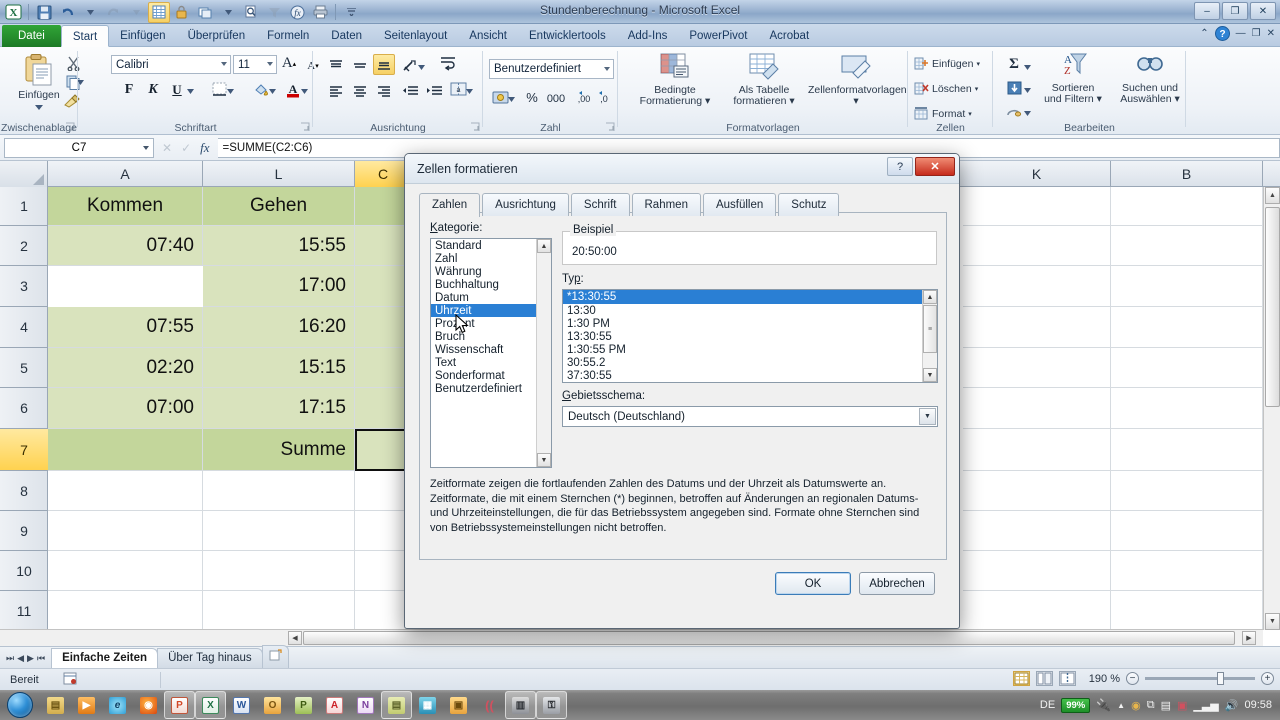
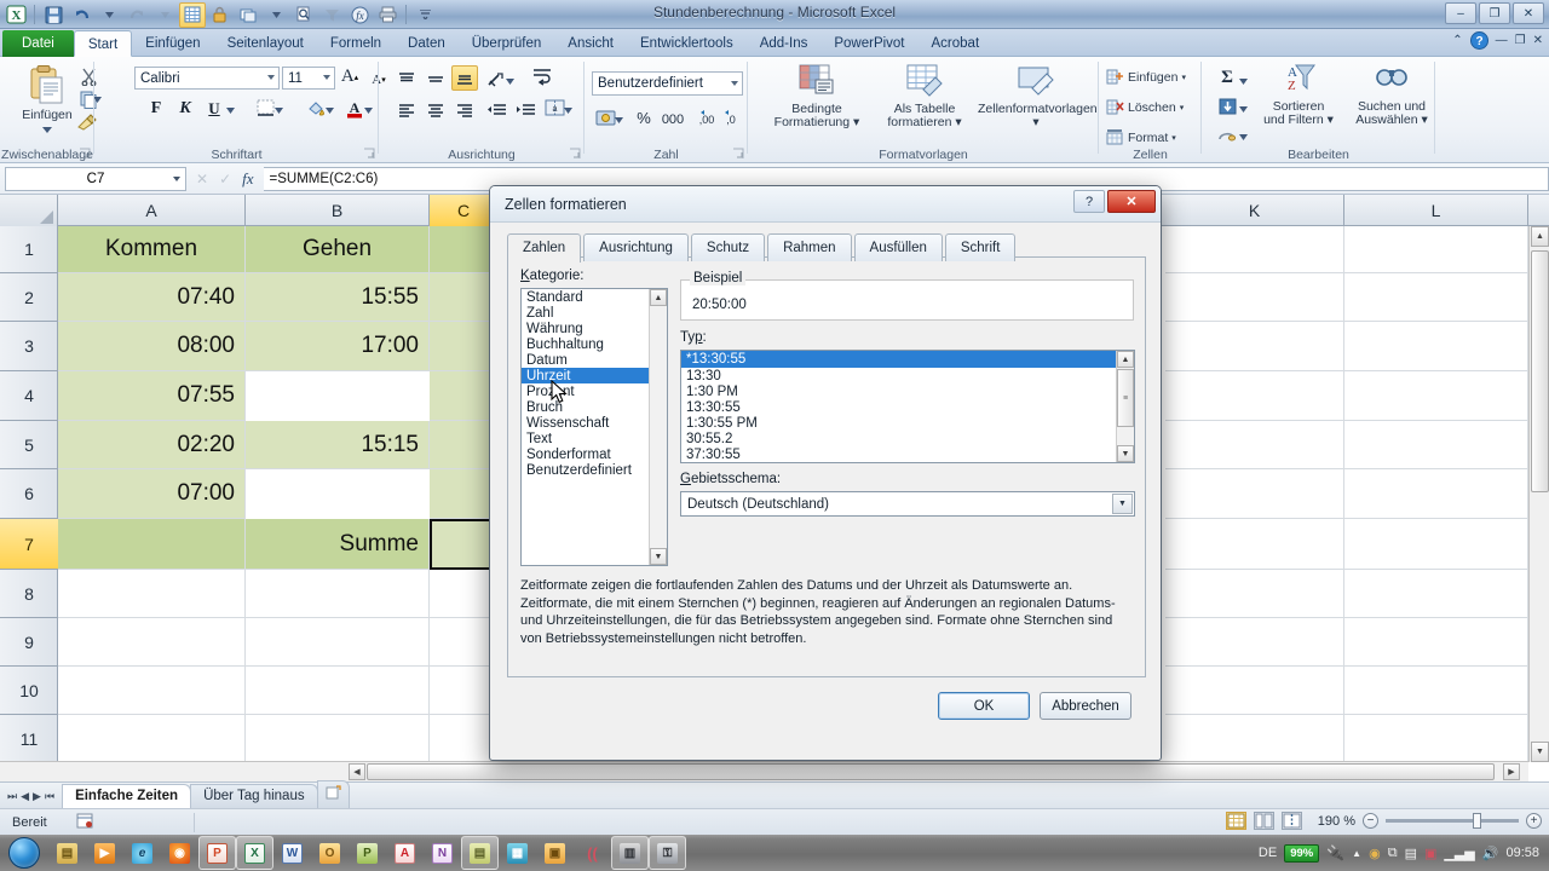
  X
  fx
  Stundenberechnung - Microsoft Excel
  –
  ❐
  ✕
  Datei
  Start
  Einfügen
- Überprüfen
+ Seitenlayout
  Formeln
  Daten
- Seitenlayout
+ Überprüfen
  Ansicht
  Entwicklertools
  Add-Ins
  PowerPivot
  Acrobat
  ⌃
  ?
  —
  ❐
  ✕
  Einfügen
  Zwischenablage
  Calibri
  11
  A
  F
  K
  U
  A
  Schriftart
  Ausrichtung
  Benutzerdefiniert
  %
  000
  ,00
  ,0
  Zahl
  Bedingte
  Formatierung ▾
  Als Tabelle
  formatieren ▾
  Zellenformatvorlagen
  ▾
  Formatvorlagen
  Einfügen
  Löschen
  Format
  Zellen
  Σ
  A
  Z
  Sortieren
  und Filtern ▾
  Suchen und
  Auswählen ▾
  Bearbeiten
  C7
  ✕
  ✓
  fx
  =SUMME(C2:C6)
  A
- L
+ B
  C
  K
- B
+ L
  1
  2
  3
  4
  5
  6
  7
  8
  9
  10
  11
  Kommen
  Gehen
  07:40
  15:55
+ 08:00
  17:00
  07:55
- 16:20
  02:20
  15:15
  07:00
- 17:15
  Summe
  ⏭
  ◀
  ▶
  ⏮
  Einfache Zeiten
  Über Tag hinaus
  Bereit
  190 %
  −
  +
  ▤
  ▶
  e
  ◉
  P
  X
  W
  O
  P
  A
  N
  ▤
  ▦
  ▣
  ((
  ▥
  ⚿
  DE
  99%
  🔌
  ▲
  ◉
  ⧉
  ▤
  ▣
  ▁▃▅
  🔊
  09:58
  Zellen formatieren
  ?
  ✕
  Zahlen
  Ausrichtung
- Schrift
+ Schutz
  Rahmen
  Ausfüllen
- Schutz
+ Schrift
  Kategorie:
  Standard
  Zahl
  Währung
  Buchhaltung
  Datum
  Uhrzeit
  Pront
  Bruch
  Wissenschaft
  Text
  Sonderformat
  Benutzerdefiniert
  Beispiel
  20:50:00
  Typ:
  *13:30:55
  13:30
  1:30 PM
  13:30:55
  1:30:55 PM
  30:55.2
  37:30:55
  Gebietsschema:
  Deutsch (Deutschland)
- Zeitformate zeigen die fortlaufenden Zahlen des Datums und der Uhrzeit als Datumswerte an. Zeitformate, die mit einem Sternchen (*) beginnen, betroffen auf Änderungen an regionalen Datums- und Uhrzeiteinstellungen, die für das Betriebssystem angegeben sind. Formate ohne Sternchen sind von Betriebssystemeinstellungen nicht betroffen.
+ Zeitformate zeigen die fortlaufenden Zahlen des Datums und der Uhrzeit als Datumswerte an. Zeitformate, die mit einem Sternchen (*) beginnen, reagieren auf Änderungen an regionalen Datums- und Uhrzeiteinstellungen, die für das Betriebssystem angegeben sind. Formate ohne Sternchen sind von Betriebssystemeinstellungen nicht betroffen.
  OK
  Abbrechen
